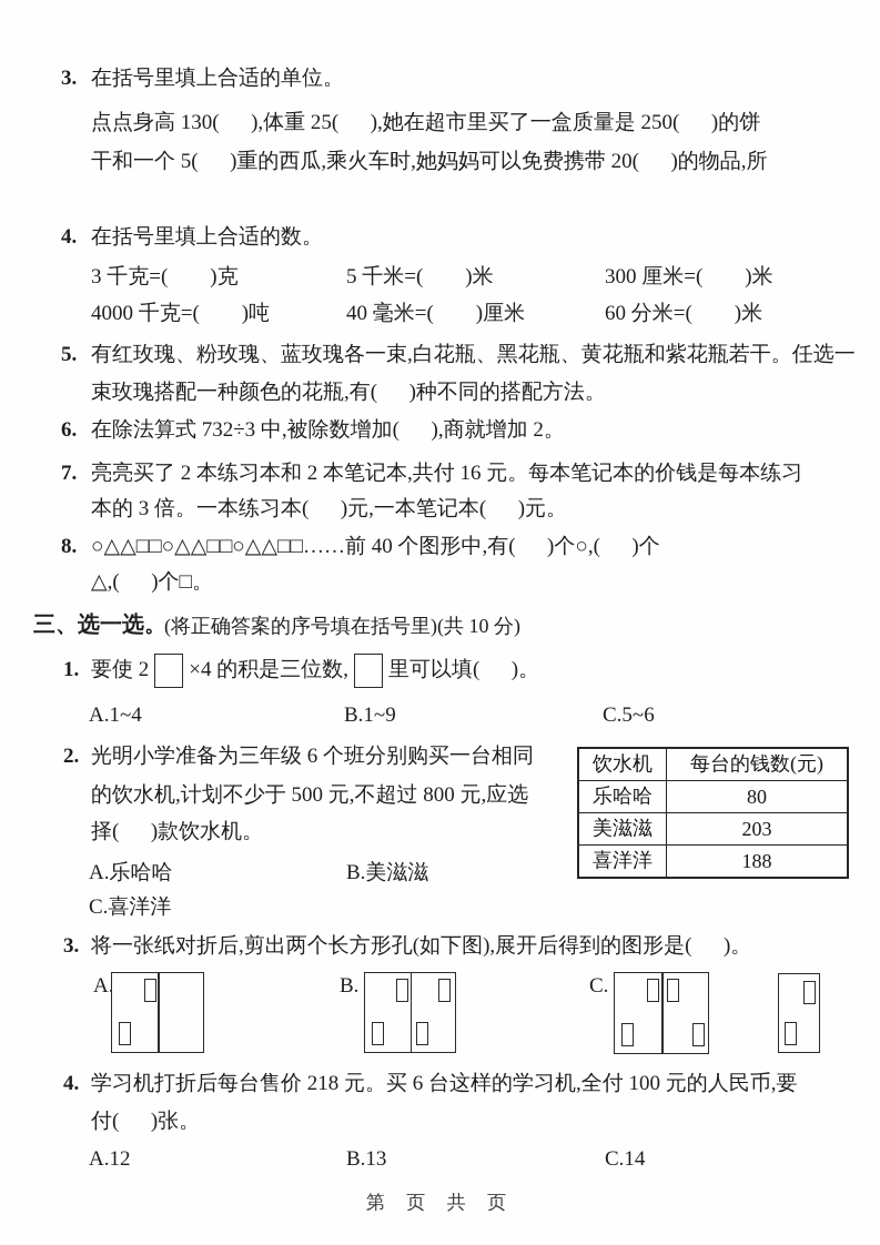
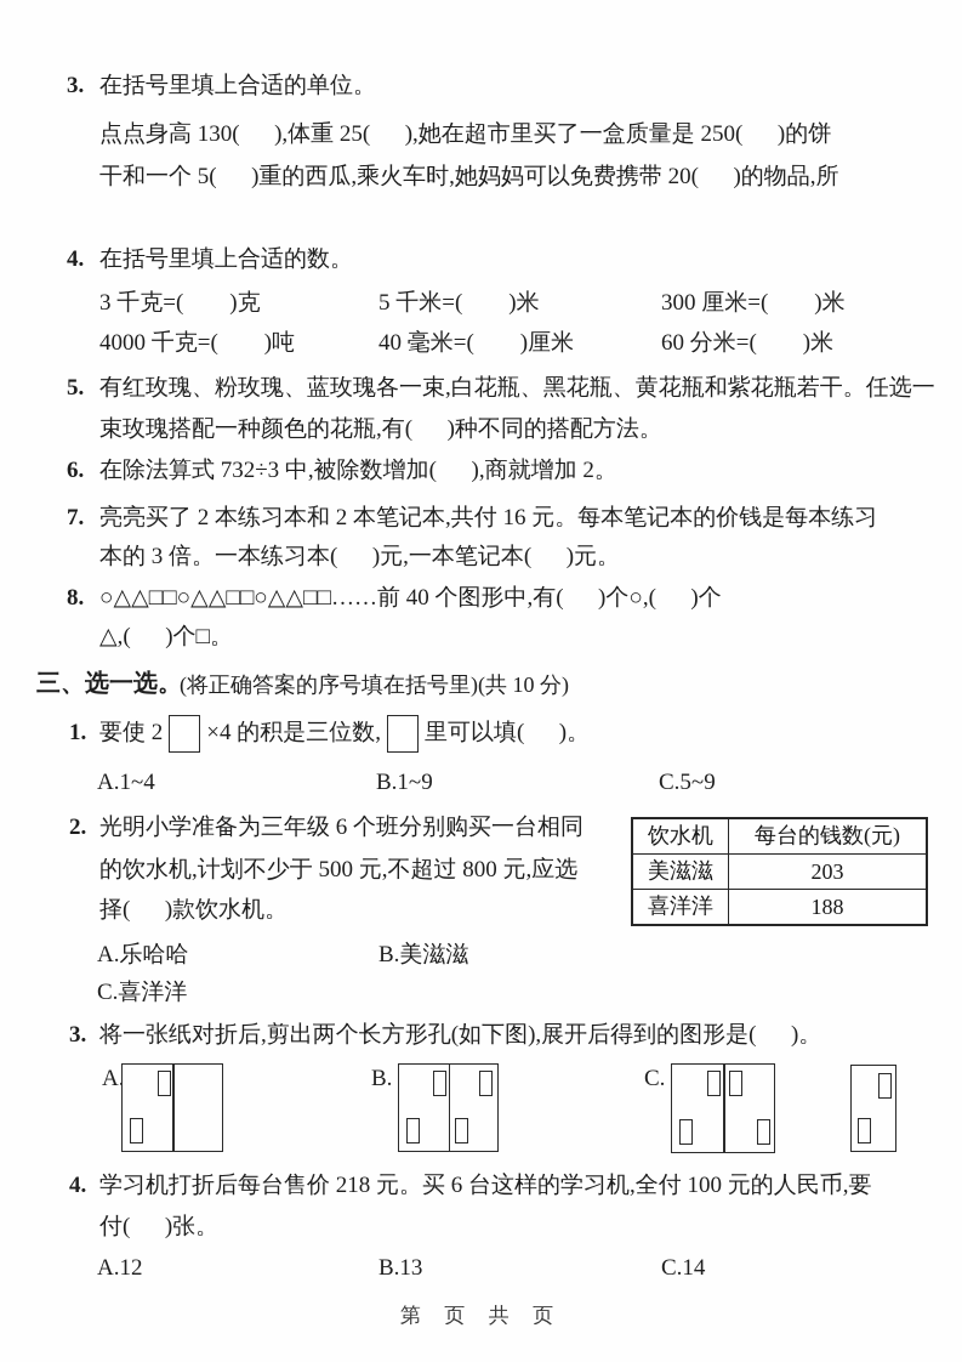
  3.
  在括号里填上合适的单位。
  点点身高 130( ),体重 25( ),她在超市里买了一盒质量是 250( )的饼
  干和一个 5( )重的西瓜,乘火车时,她妈妈可以免费携带 20( )的物品,所
  4.
  在括号里填上合适的数。
  3 千克=( )克
  5 千米=( )米
  300 厘米=( )米
  4000 千克=( )吨
  40 毫米=( )厘米
  60 分米=( )米
  5.
  有红玫瑰、粉玫瑰、蓝玫瑰各一束,白花瓶、黑花瓶、黄花瓶和紫花瓶若干。任选一
  束玫瑰搭配一种颜色的花瓶,有( )种不同的搭配方法。
  6.
  在除法算式 732÷3 中,被除数增加( ),商就增加 2。
  7.
  亮亮买了 2 本练习本和 2 本笔记本,共付 16 元。每本笔记本的价钱是每本练习
  本的 3 倍。一本练习本( )元,一本笔记本( )元。
  8.
  ○△△□□○△△□□○△△□□……前 40 个图形中,有( )个○,( )个
  △,( )个□。
  三、选一选。
  (将正确答案的序号填在括号里)(共 10 分)
  1.
  要使 2
  ×4 的积是三位数,
  里可以填( )。
  A.1~4
  B.1~9
- C.5~6
+ C.5~9
  2.
  光明小学准备为三年级 6 个班分别购买一台相同
  的饮水机,计划不少于 500 元,不超过 800 元,应选
  择( )款饮水机。
  A.乐哈哈
  B.美滋滋
  C.喜洋洋
  饮水机	每台的钱数(元)
- 乐哈哈	80
  美滋滋	203
  喜洋洋	188
  3.
  将一张纸对折后,剪出两个长方形孔(如下图),展开后得到的图形是( )。
  B.
  C.
  4.
  学习机打折后每台售价 218 元。买 6 台这样的学习机,全付 100 元的人民币,要
  付( )张。
  A.12
  B.13
  C.14
  第 页 共 页
